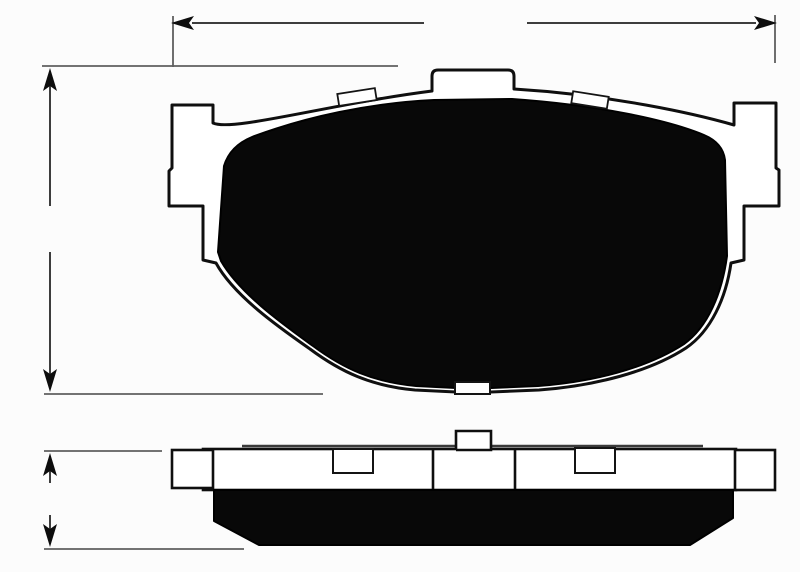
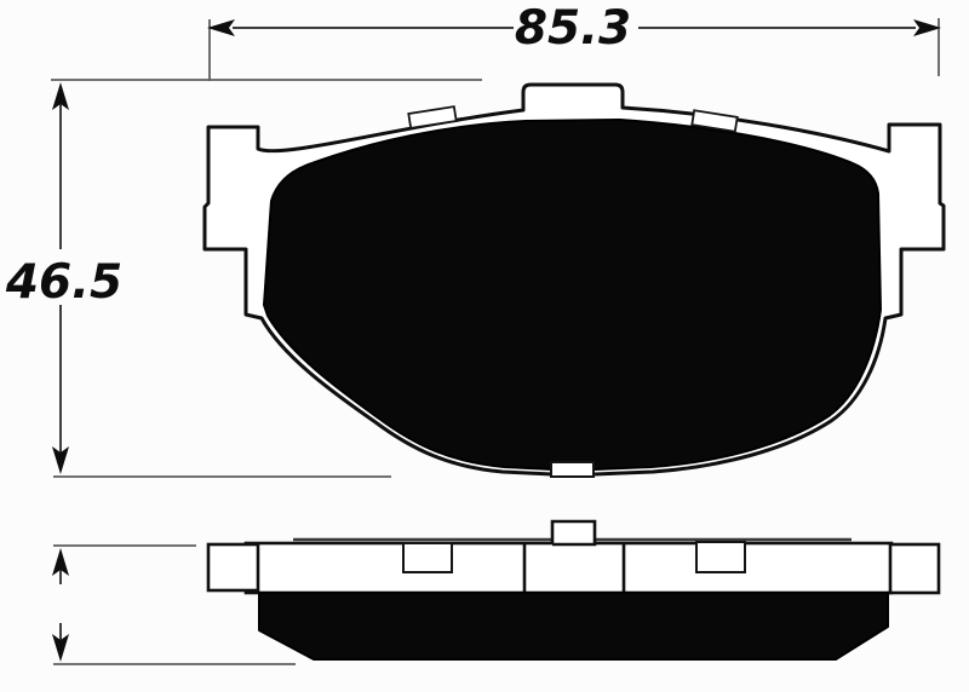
+ 85.3
+ 46.5
